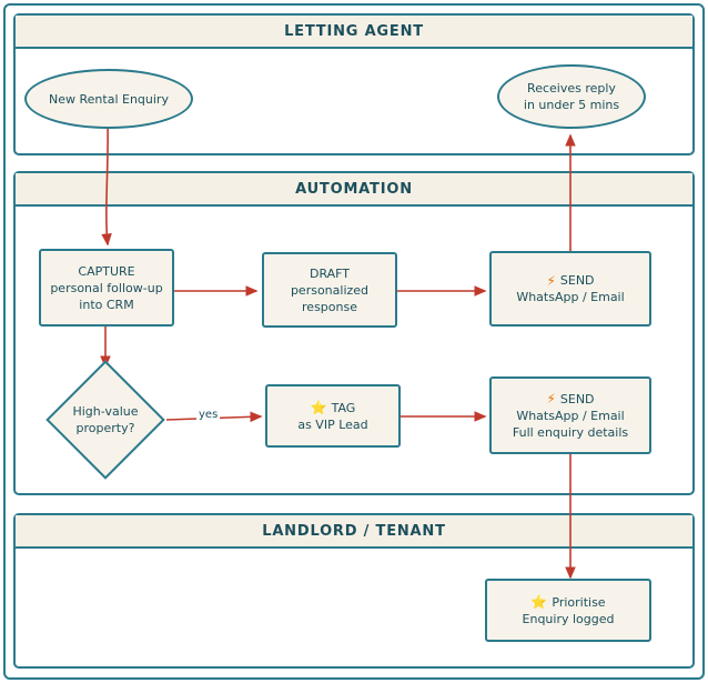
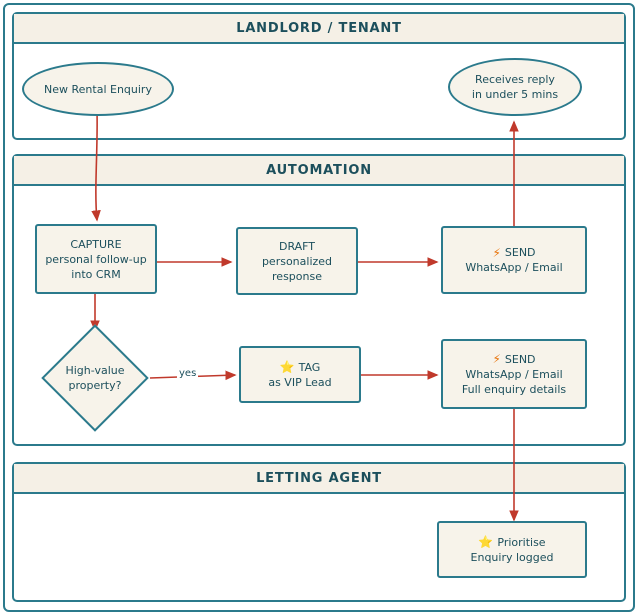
- LETTING AGENT
+ LANDLORD / TENANT
  AUTOMATION
- LANDLORD / TENANT
+ LETTING AGENT
  New Rental Enquiry
  Receives reply
  in under 5 mins
  CAPTURE
  personal follow-up
  into CRM
  DRAFT
  personalized
  response
  ⚡
  SEND
  WhatsApp / Email
  High-value
  property?
  yes
  ⭐
  TAG
  as VIP Lead
  ⚡
  SEND
  WhatsApp / Email
  Full enquiry details
  ⭐
  Prioritise
  Enquiry logged
